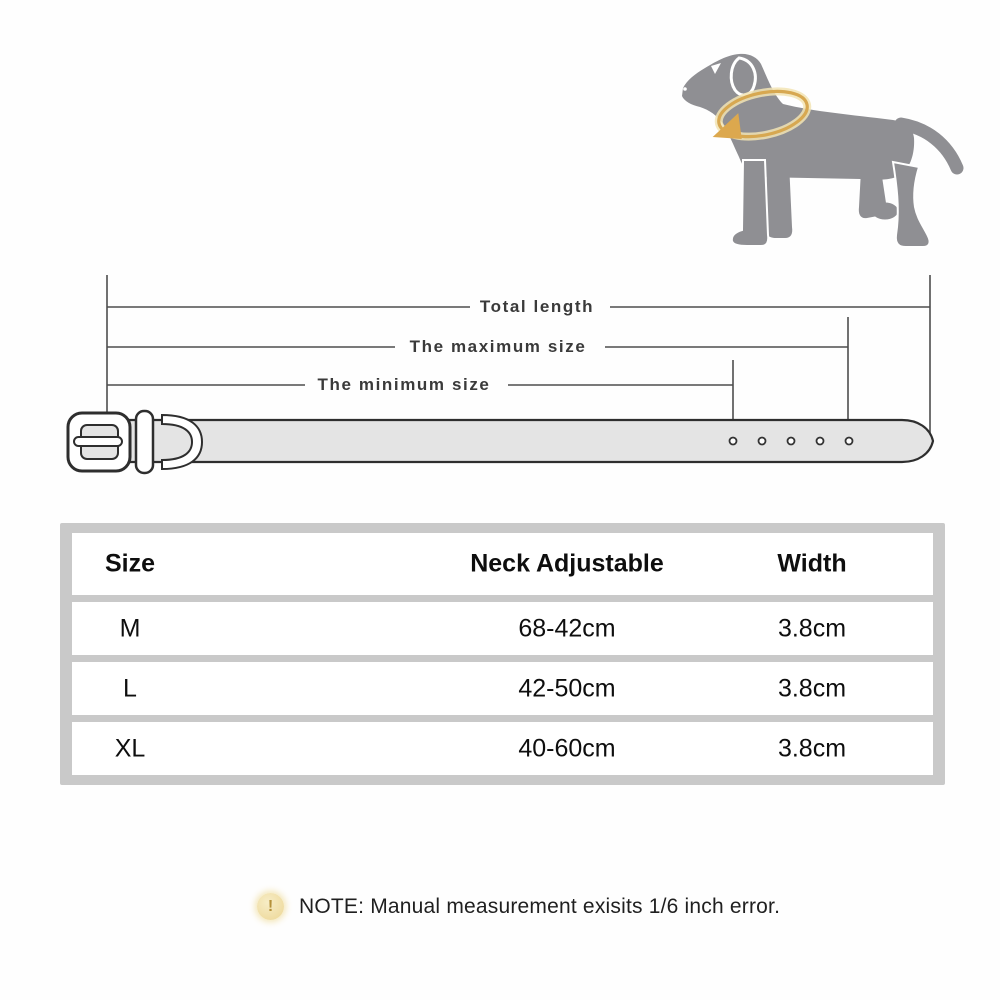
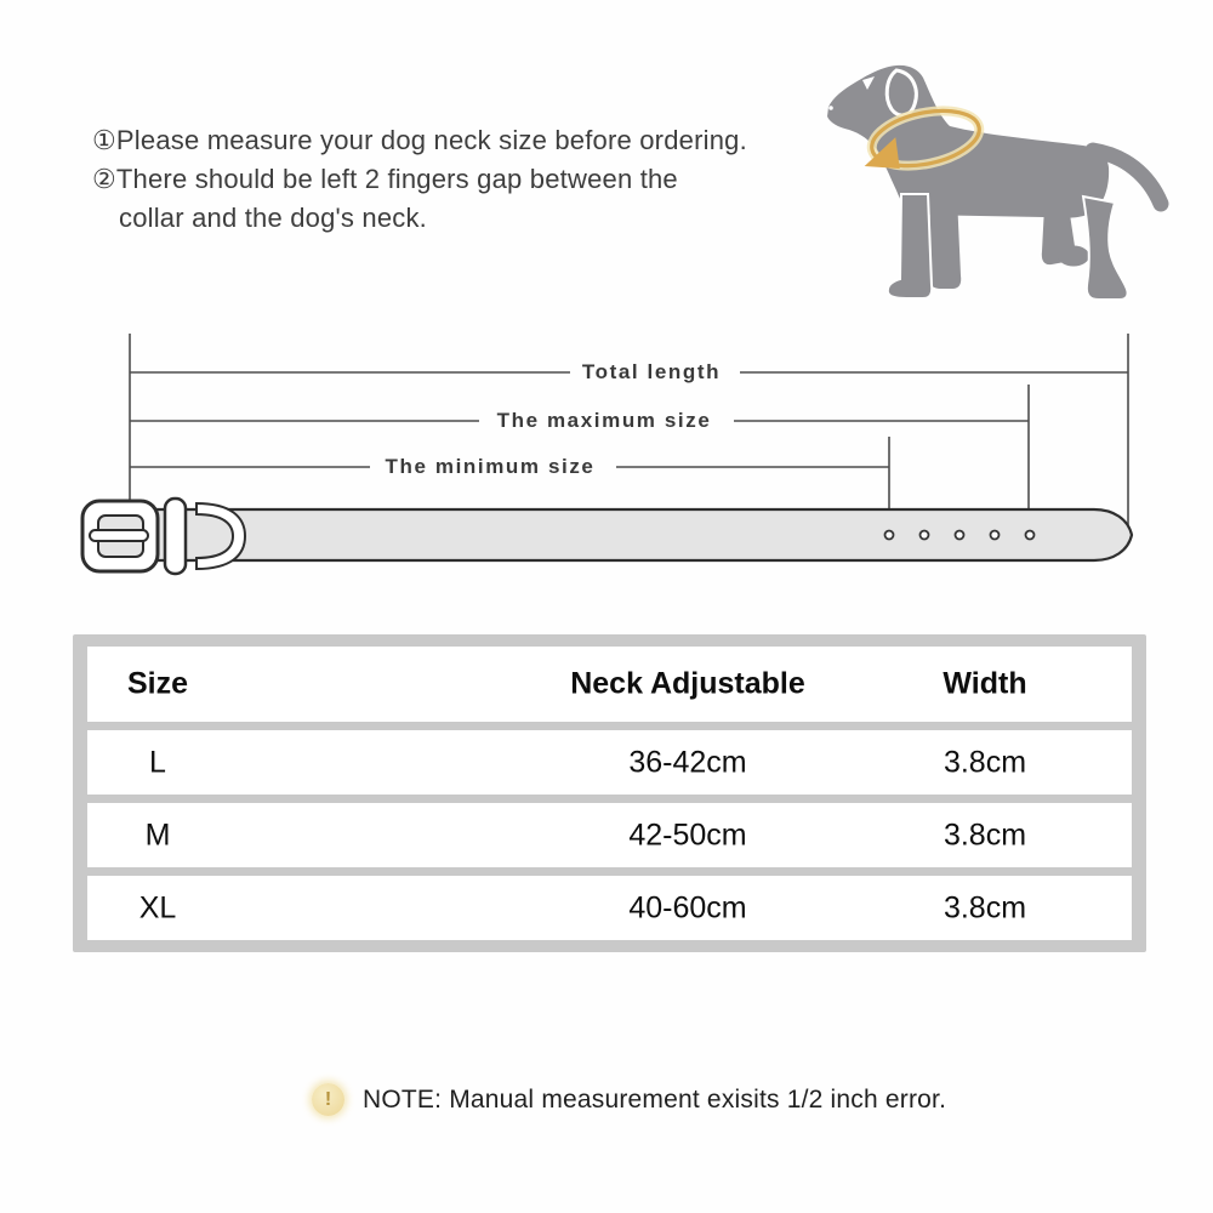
+ ①Please measure your dog neck size before ordering.
+ ②There should be left 2 fingers gap between the
+ collar and the dog's neck.
  Total length
  The maximum size
  The minimum size
  Size
  Neck Adjustable
  Width
- M
+ L
- 68-42cm
+ 36-42cm
  3.8cm
- L
+ M
  42-50cm
  3.8cm
  XL
  40-60cm
  3.8cm
  !
- NOTE: Manual measurement exisits 1/6 inch error.
+ NOTE: Manual measurement exisits 1/2 inch error.
